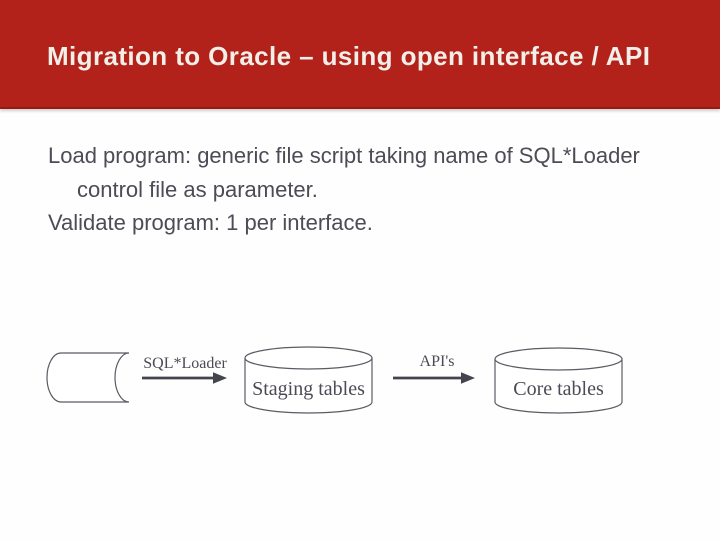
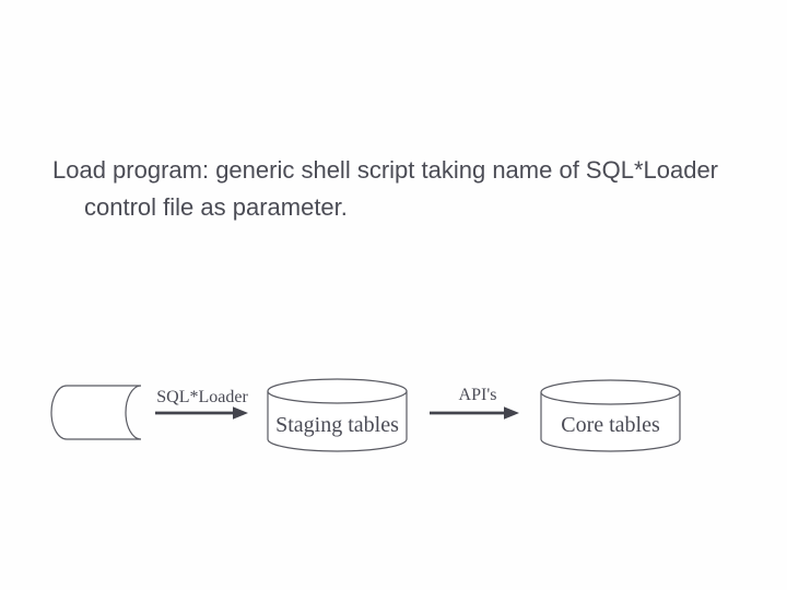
- Migration to Oracle – using open interface / API
- Load program: generic file script taking name of SQL*Loader
+ Load program: generic shell script taking name of SQL*Loader
  control file as parameter.
- Validate program: 1 per interface.
  SQL*Loader
  Staging tables
  API's
  Core tables
